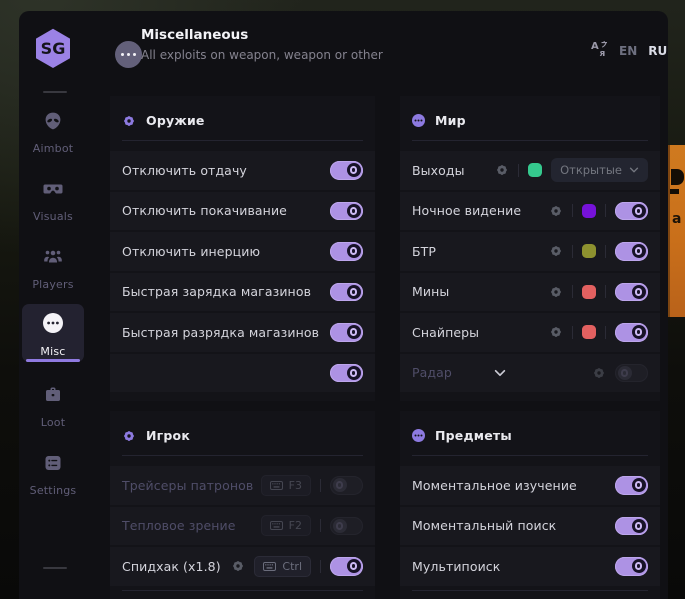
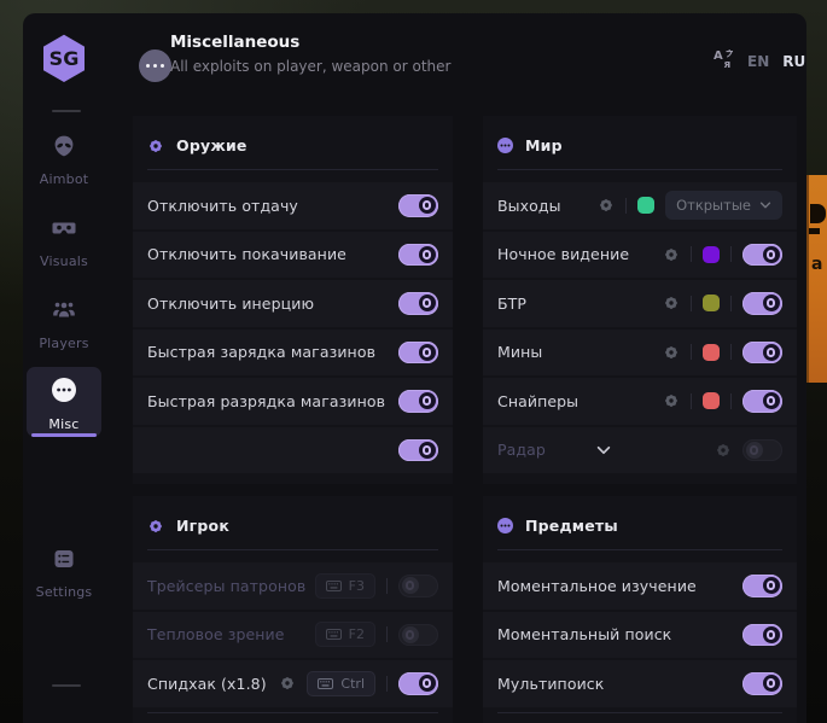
  a
  SG
  Aimbot
  Visuals
  Players
  Misc
- Loot
  Settings
  Miscellaneous
- All exploits on weapon, weapon or other
+ All exploits on player, weapon or other
  A
  я
  EN
  RU
  Оружие
  Отключить отдачу
  Отключить покачивание
  Отключить инерцию
  Быстрая зарядка магазинов
  Быстрая разрядка магазинов
  Мир
  Выходы
  Открытые
  Ночное видение
  БТР
  Мины
  Снайперы
  Радар
  Игрок
  Трейсеры патронов
  F3
  Тепловое зрение
  F2
  Спидхак (x1.8)
  Ctrl
  Предметы
  Моментальное изучение
  Моментальный поиск
  Мультипоиск
